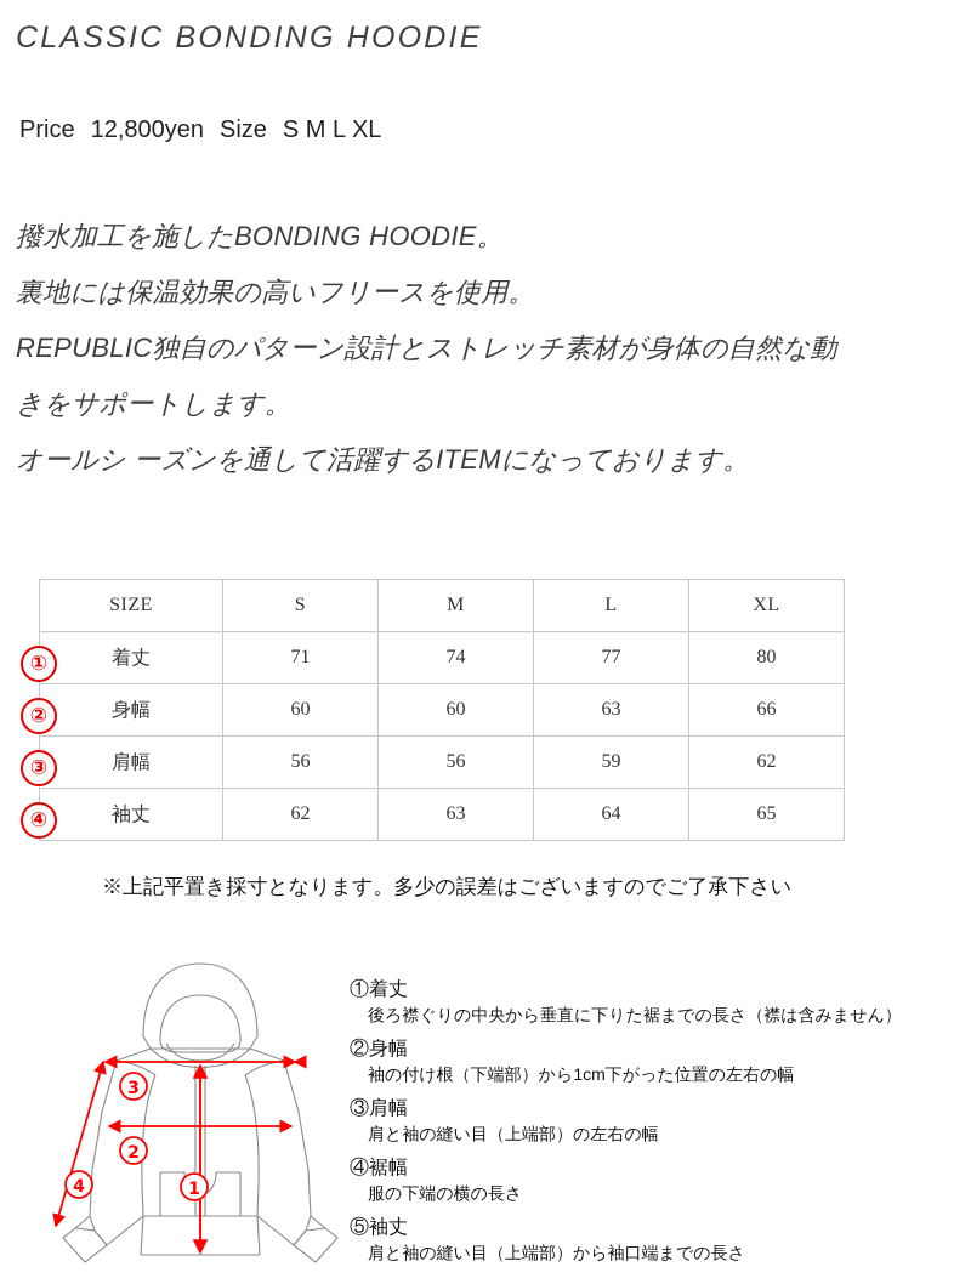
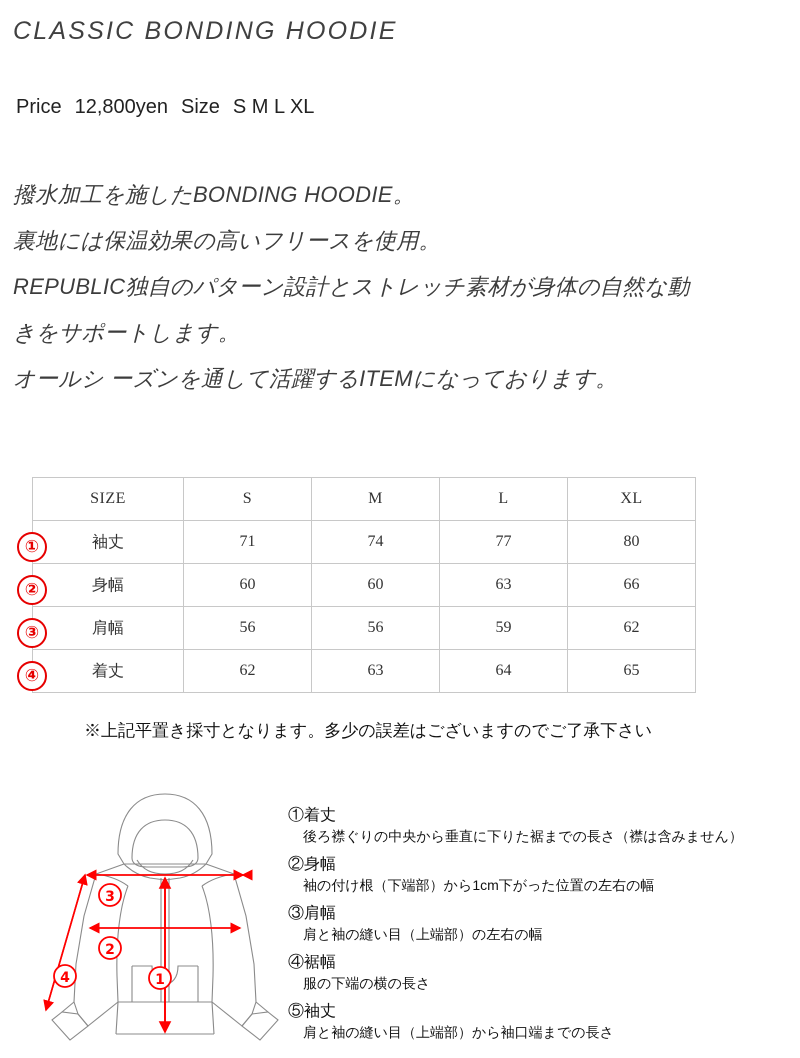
  CLASSIC BONDING HOODIE
  Price 12,800yen Size S M L XL
  撥水加工を施したBONDING HOODIE。
  裏地には保温効果の高いフリースを使用。
  REPUBLIC独自のパターン設計とストレッチ素材が身体の自然な動
  きをサポートします。
  オールシ ーズンを通して活躍するITEMになっております。
  ①
  ②
  ③
  ④
  SIZE	S	M	L	XL
- 着丈	71	74	77	80
+ 袖丈	71	74	77	80
  身幅	60	60	63	66
  肩幅	56	56	59	62
- 袖丈	62	63	64	65
+ 着丈	62	63	64	65
  ※上記平置き採寸となります。多少の誤差はございますのでご了承下さい
  3
  2
  1
  4
  ①着丈
  後ろ襟ぐりの中央から垂直に下りた裾までの長さ（襟は含みません）
  ②身幅
  袖の付け根（下端部）から1cm下がった位置の左右の幅
  ③肩幅
  肩と袖の縫い目（上端部）の左右の幅
  ④裾幅
  服の下端の横の長さ
  ⑤袖丈
  肩と袖の縫い目（上端部）から袖口端までの長さ
